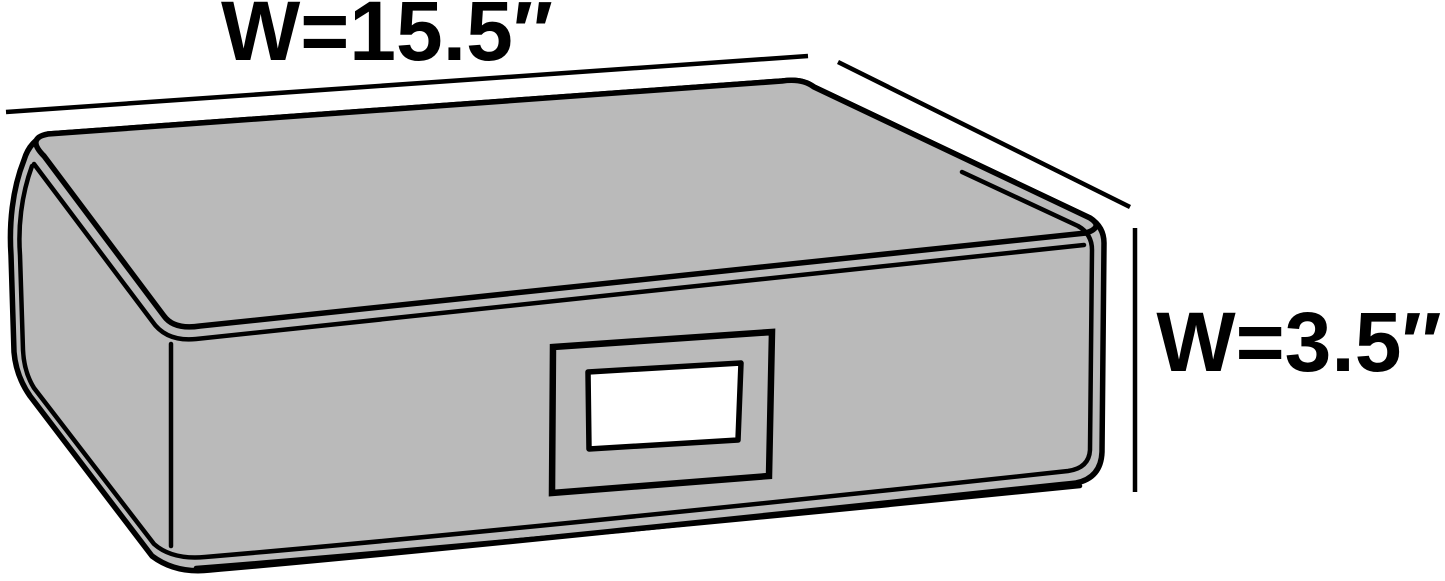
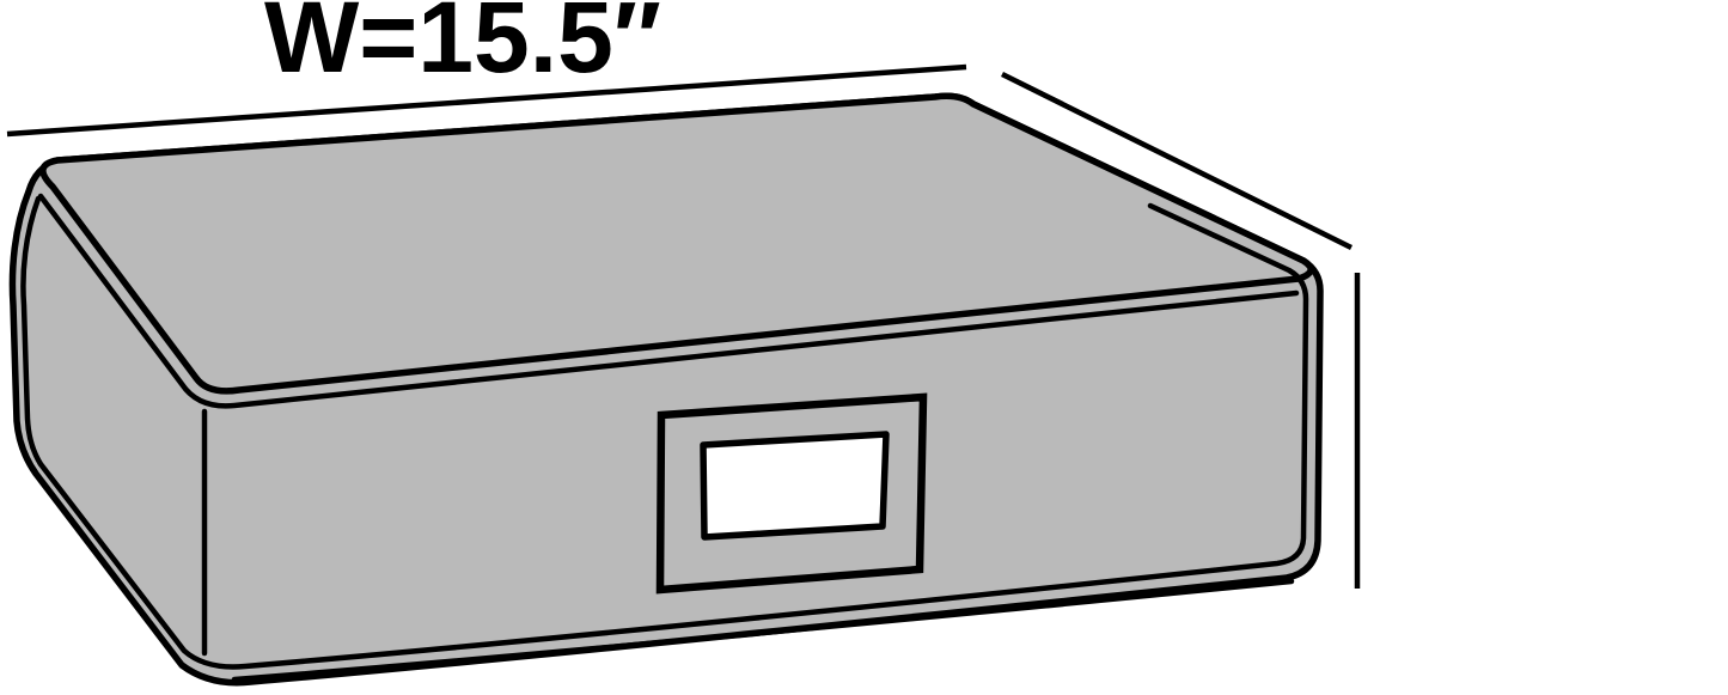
  W=15.5″
- W=3.5″
